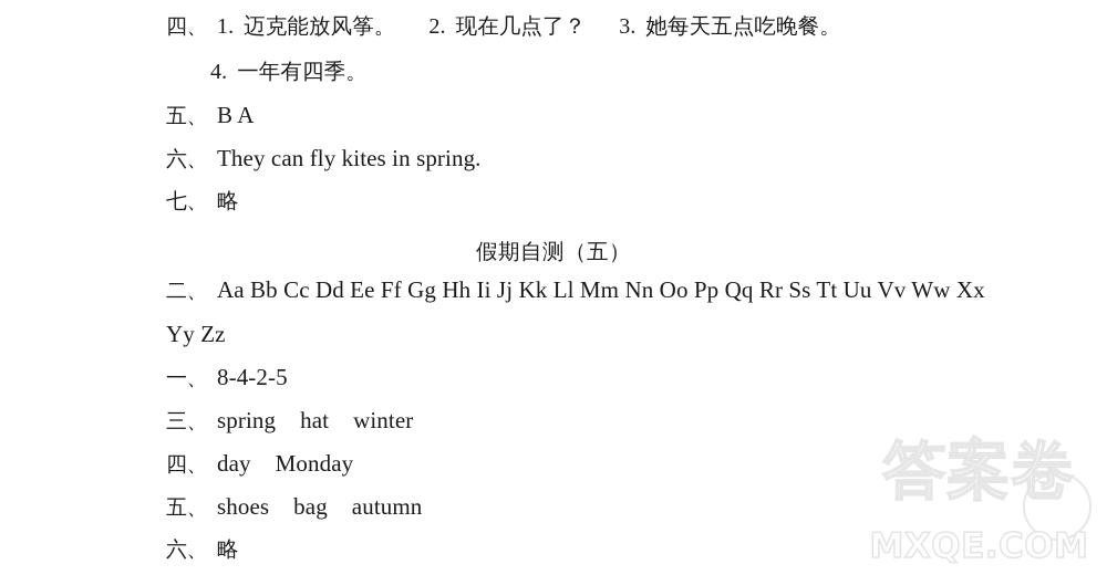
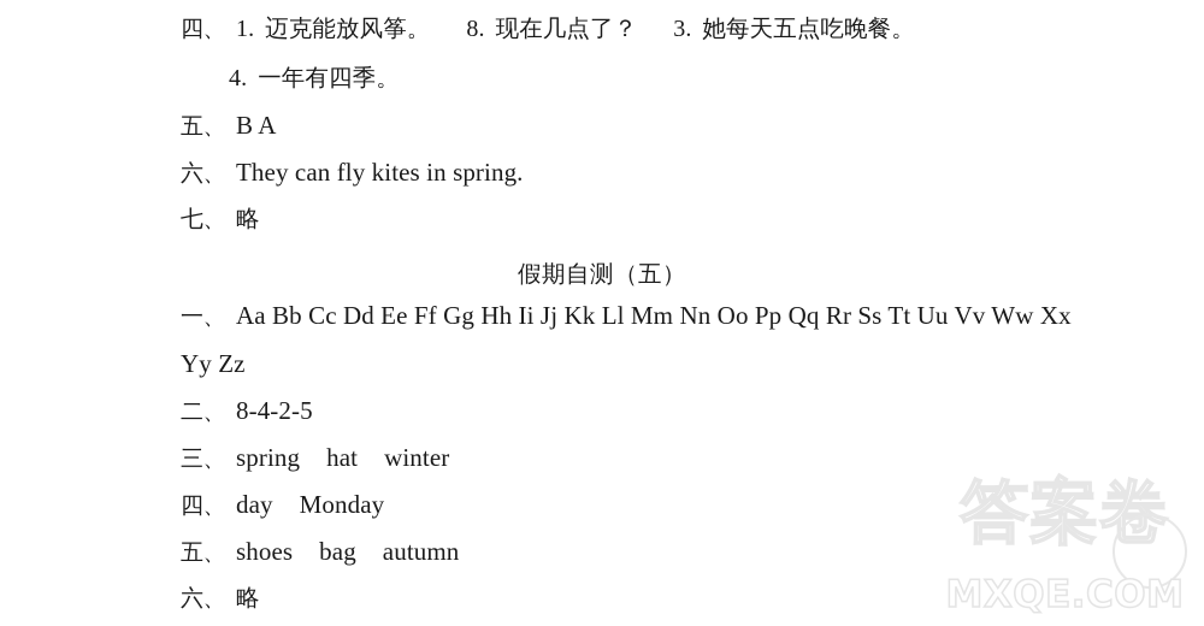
- 四、 1. 迈克能放风筝。 2. 现在几点了？ 3. 她每天五点吃晚餐。
+ 四、 1. 迈克能放风筝。 8. 现在几点了？ 3. 她每天五点吃晚餐。
  4. 一年有四季。
  五、 B A
  六、 They can fly kites in spring.
  七、 略
  假期自测（五）
- 二、 Aa Bb Cc Dd Ee Ff Gg Hh Ii Jj Kk Ll Mm Nn Oo Pp Qq Rr Ss Tt Uu Vv Ww Xx
+ 一、 Aa Bb Cc Dd Ee Ff Gg Hh Ii Jj Kk Ll Mm Nn Oo Pp Qq Rr Ss Tt Uu Vv Ww Xx
  Yy Zz
- 一、 8-4-2-5
+ 二、 8-4-2-5
  三、 spring hat winter
  四、 day Monday
  五、 shoes bag autumn
  六、 略
  答案卷
  MXQE.COM
